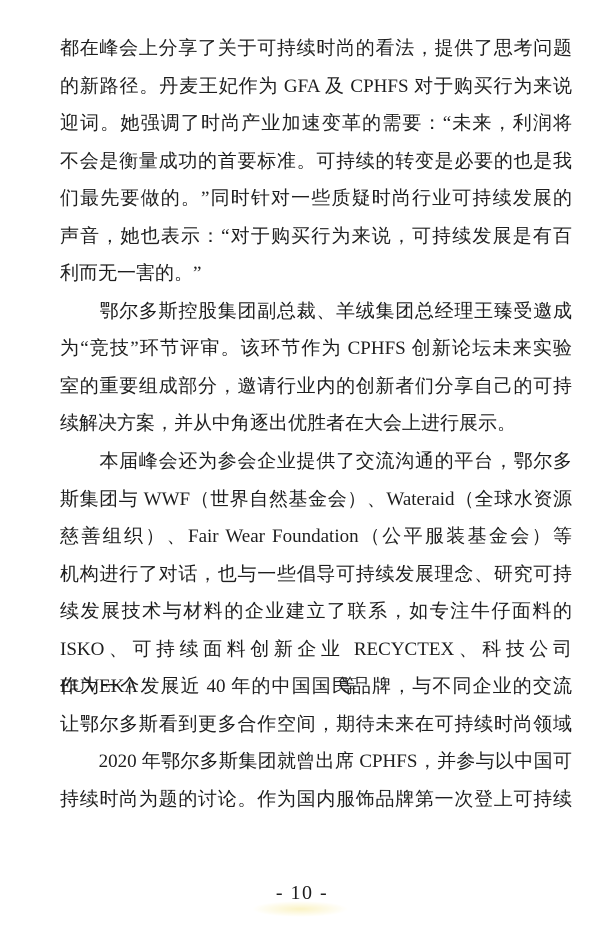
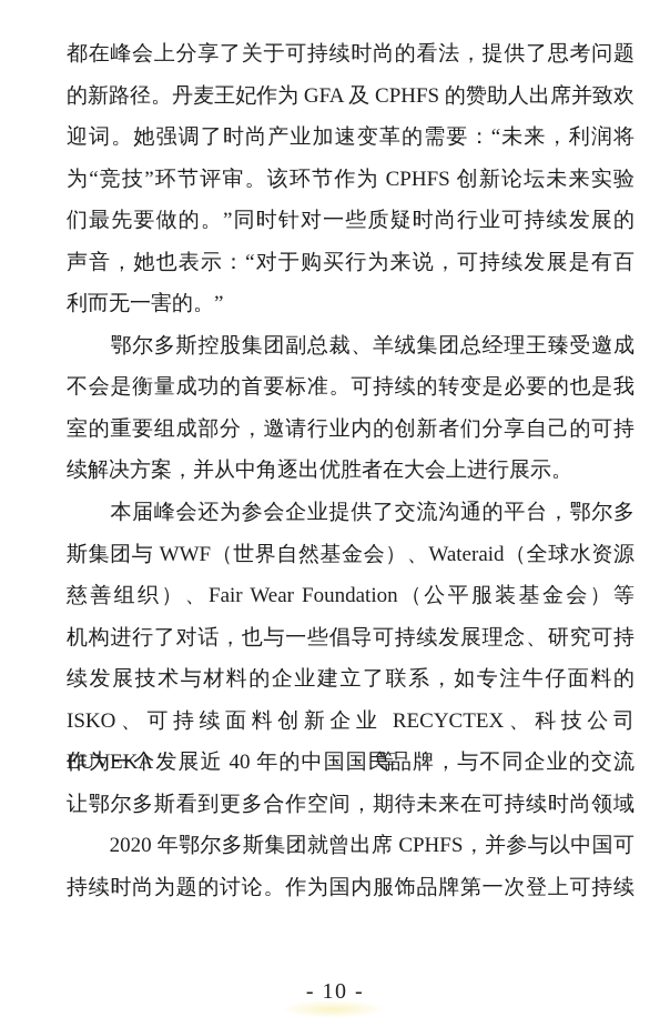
  都在峰会上分享了关于可持续时尚的看法，提供了思考问题
- 的新路径。丹麦王妃作为 GFA 及 CPHFS 对于购买行为来说
+ 的新路径。丹麦王妃作为 GFA 及 CPHFS 的赞助人出席并致欢
  迎词。她强调了时尚产业加速变革的需要：“未来，利润将
- 不会是衡量成功的首要标准。可持续的转变是必要的也是我
+ 为“竞技”环节评审。该环节作为 CPHFS 创新论坛未来实验
  们最先要做的。”同时针对一些质疑时尚行业可持续发展的
  声音，她也表示：“对于购买行为来说，可持续发展是有百
  利而无一害的。”
  鄂尔多斯控股集团副总裁、羊绒集团总经理王臻受邀成
- 为“竞技”环节评审。该环节作为 CPHFS 创新论坛未来实验
+ 不会是衡量成功的首要标准。可持续的转变是必要的也是我
  室的重要组成部分，邀请行业内的创新者们分享自己的可持
  续解决方案，并从中角逐出优胜者在大会上进行展示。
  本届峰会还为参会企业提供了交流沟通的平台，鄂尔多
  斯集团与 WWF（世界自然基金会）、Wateraid（全球水资源
  慈善组织）、Fair Wear Foundation（公平服装基金会）等
  机构进行了对话，也与一些倡导可持续发展理念、研究可持
  续发展技术与材料的企业建立了联系，如专注牛仔面料的
  ISKO、可持续面料创新企业 RECYCTEX、科技公司 EUVEKA 等。
  作为一个发展近 40 年的中国国民品牌，与不同企业的交流
  让鄂尔多斯看到更多合作空间，期待未来在可持续时尚领域
  2020 年鄂尔多斯集团就曾出席 CPHFS，并参与以中国可
  持续时尚为题的讨论。作为国内服饰品牌第一次登上可持续
  - 10 -
